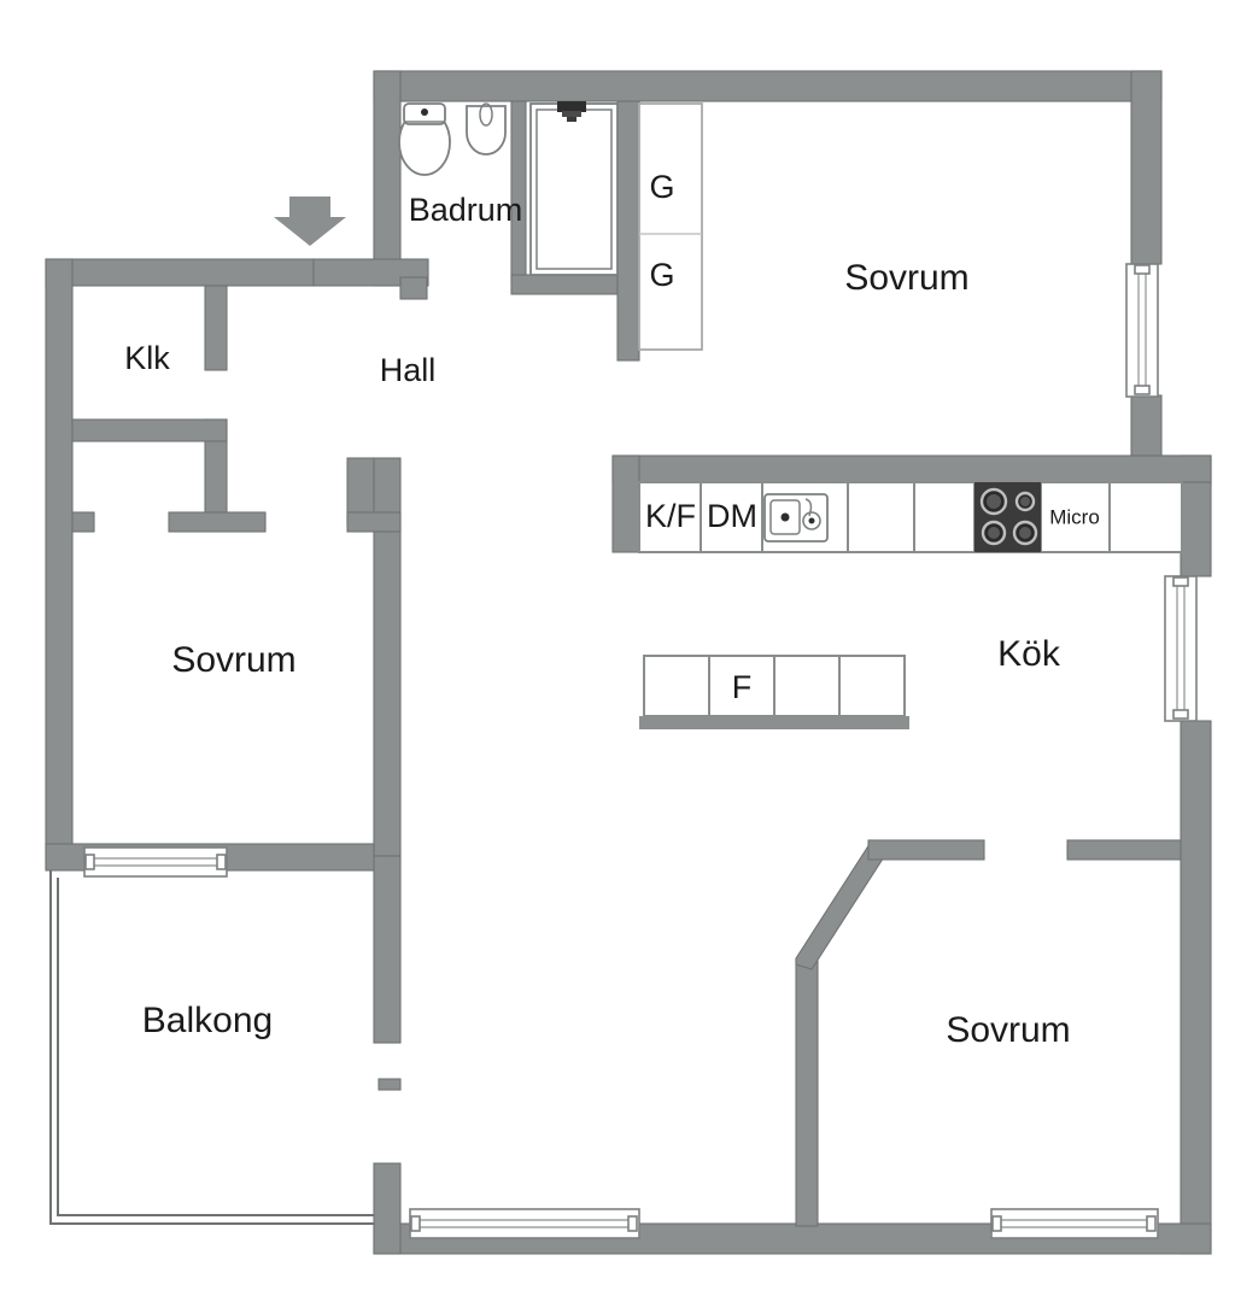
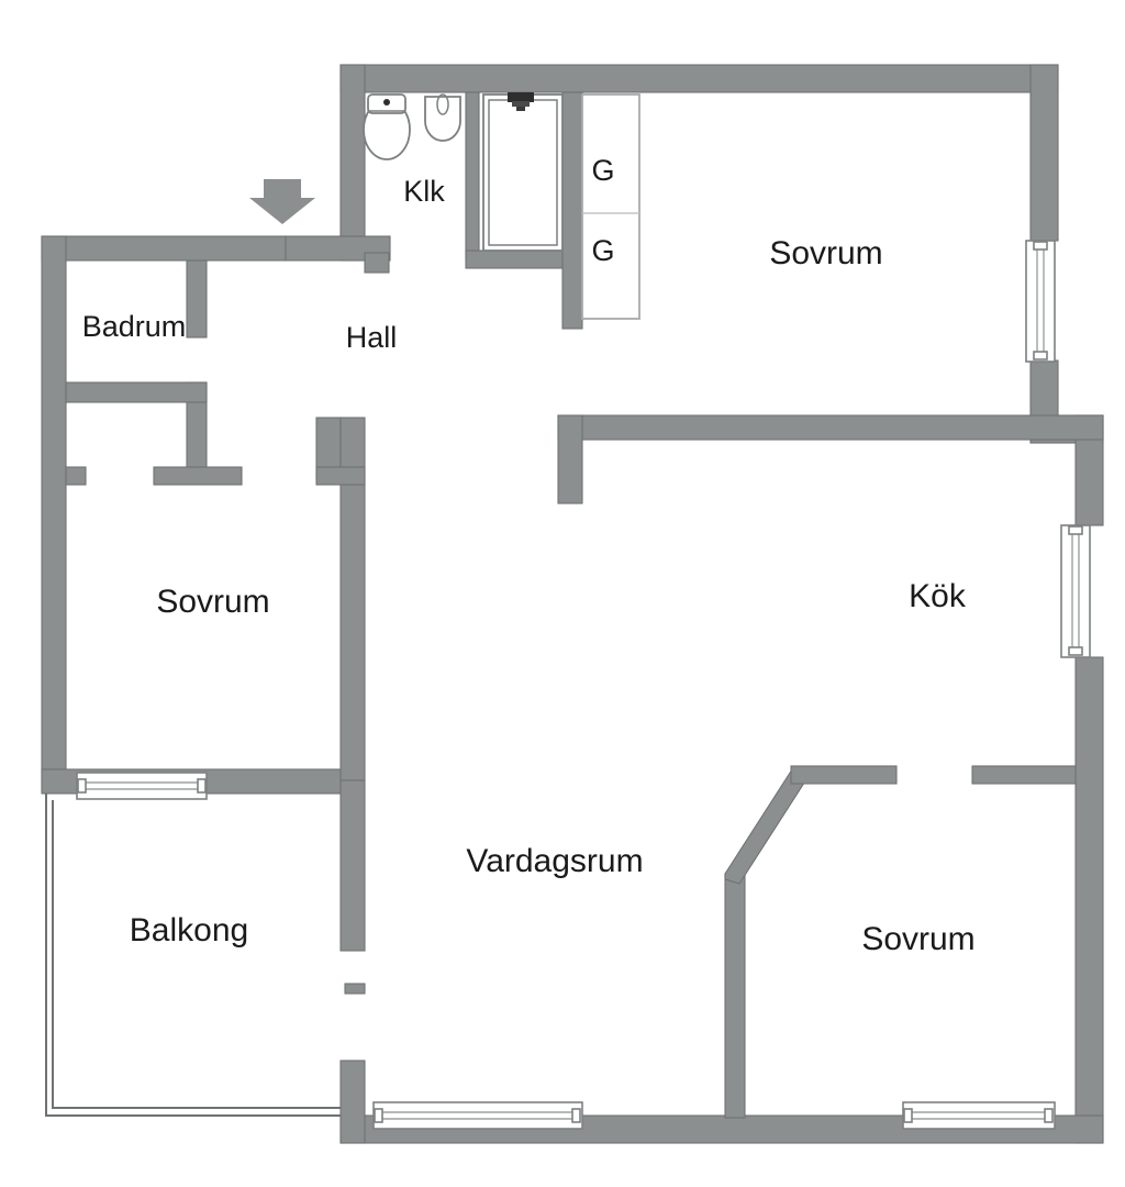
- K/F
- DM
- Micro
- F
- Badrum
+ Klk
  Hall
- Klk
+ Badrum
  Sovrum
  Sovrum
  Kök
+ Vardagsrum
  Balkong
  Sovrum
  G
  G
